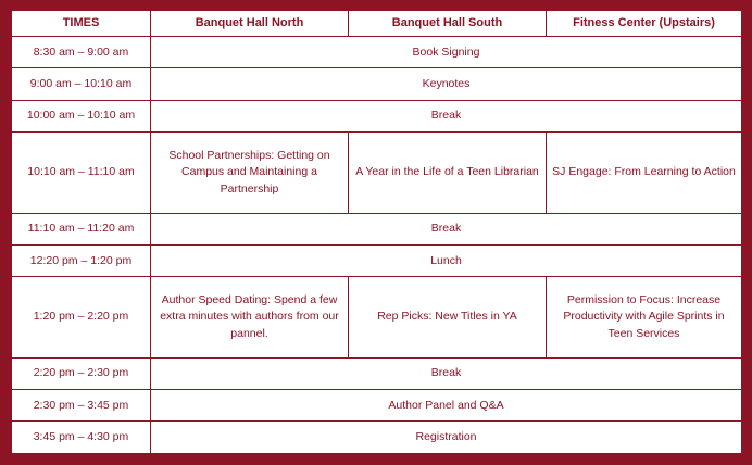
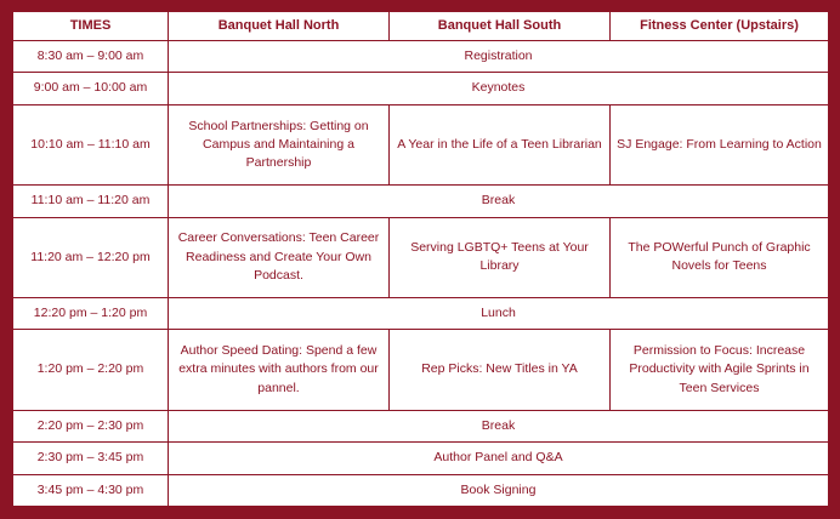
  TIMES	Banquet Hall North	Banquet Hall South	Fitness Center (Upstairs)
- 8:30 am – 9:00 am	Book Signing
+ 8:30 am – 9:00 am	Registration
- 9:00 am – 10:10 am	Keynotes
+ 9:00 am – 10:00 am	Keynotes
- 10:00 am – 10:10 am	Break
  10:10 am – 11:10 am	School Partnerships: Getting on Campus and Maintaining a Partnership	A Year in the Life of a Teen Librarian	SJ Engage: From Learning to Action
  11:10 am – 11:20 am	Break
+ 11:20 am – 12:20 pm	Career Conversations: Teen Career Readiness and Create Your Own Podcast.	Serving LGBTQ+ Teens at Your Library	The POWerful Punch of Graphic Novels for Teens
  12:20 pm – 1:20 pm	Lunch
  1:20 pm – 2:20 pm	Author Speed Dating: Spend a few extra minutes with authors from our pannel.	Rep Picks: New Titles in YA	Permission to Focus: Increase Productivity with Agile Sprints in Teen Services
  2:20 pm – 2:30 pm	Break
  2:30 pm – 3:45 pm	Author Panel and Q&A
- 3:45 pm – 4:30 pm	Registration
+ 3:45 pm – 4:30 pm	Book Signing
